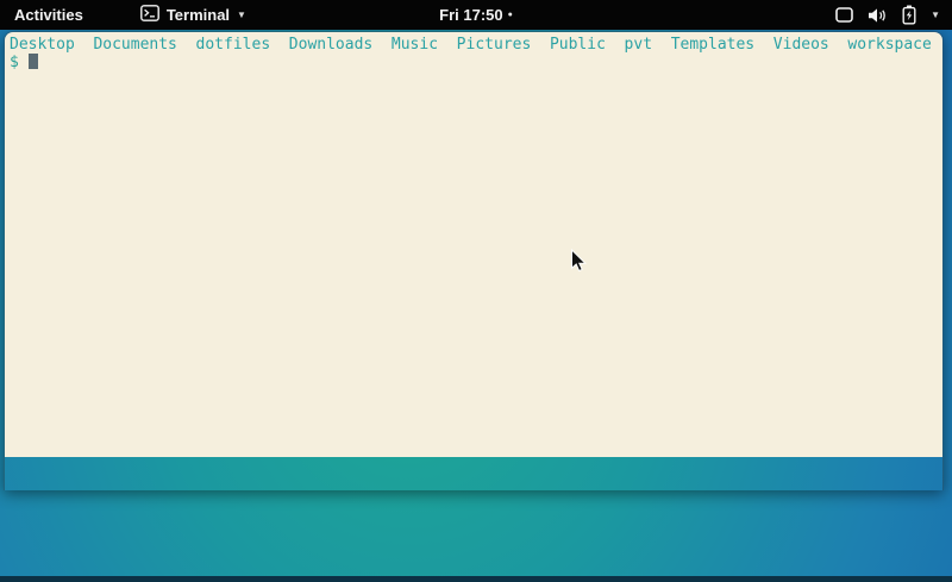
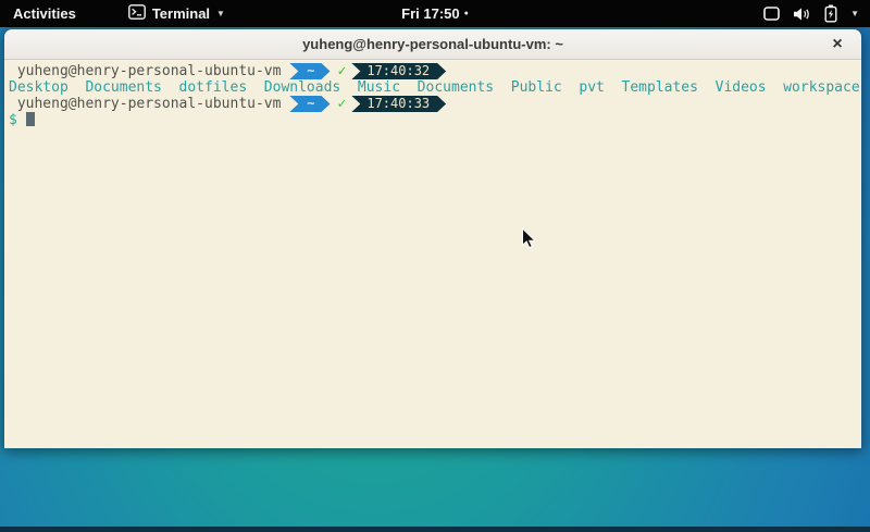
  Activities
  Terminal
  ▼
  Fri 17:50
  ▼
+ yuheng@henry-personal-ubuntu-vm: ~
+ ×
+ yuheng@henry-personal-ubuntu-vm ~ ✓ 17:40:32
- Desktop Documents dotfiles Downloads Music Pictures Public pvt Templates Videos workspace
+ Desktop Documents dotfiles Downloads Music Documents Public pvt Templates Videos workspace
+ yuheng@henry-personal-ubuntu-vm ~ ✓ 17:40:33
  $
